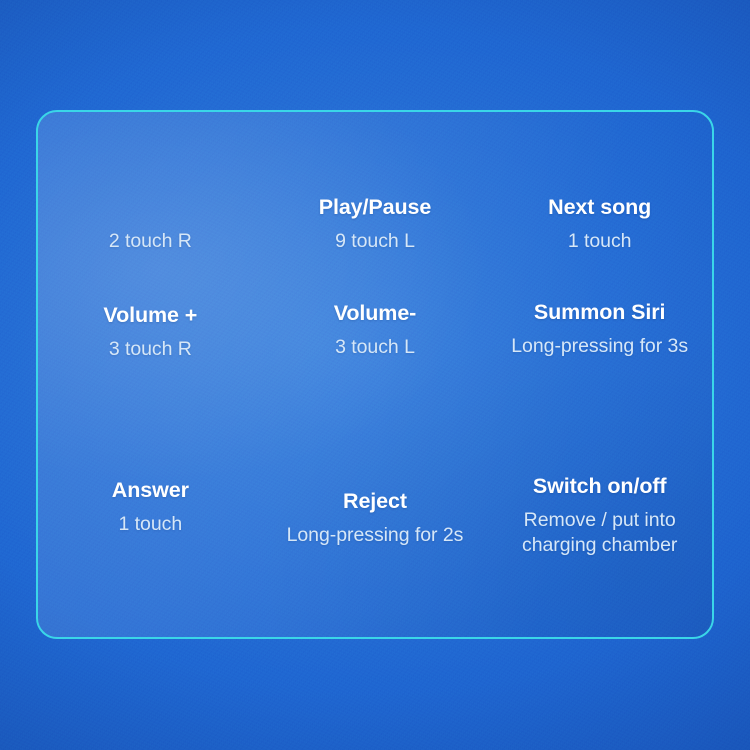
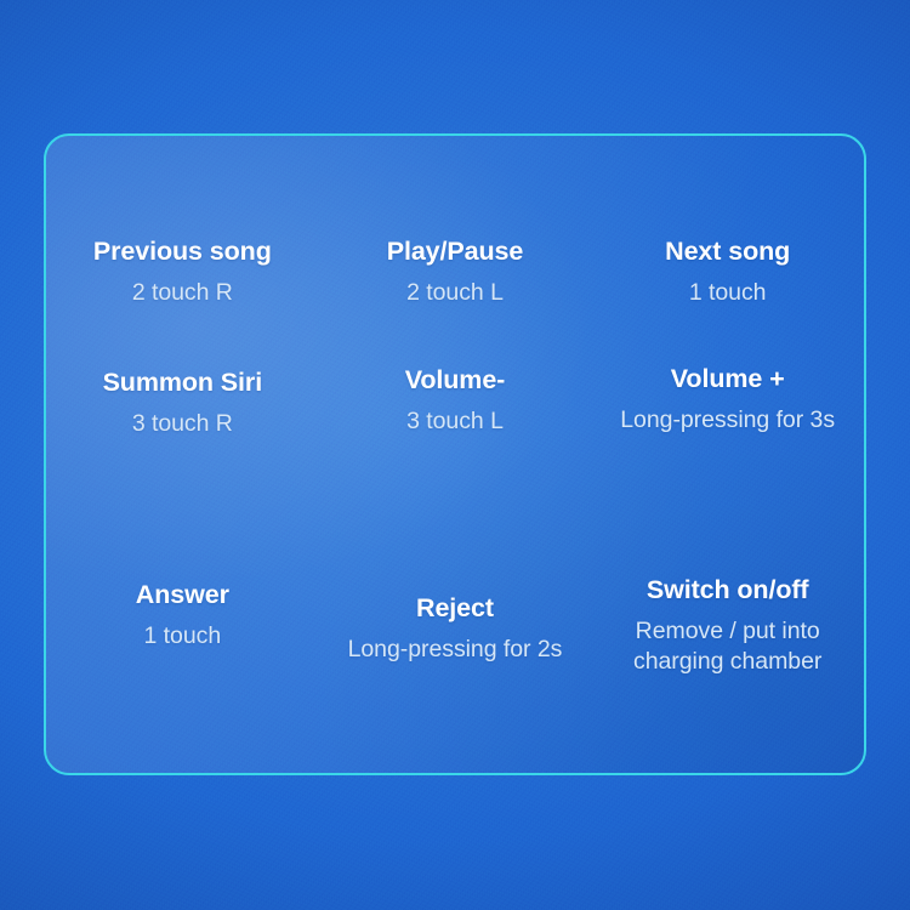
+ Previous song
  2 touch R
  Play/Pause
- 9 touch L
+ 2 touch L
  Next song
  1 touch
- Volume +
+ Summon Siri
  3 touch R
  Volume-
  3 touch L
- Summon Siri
+ Volume +
  Long-pressing for 3s
  Answer
  1 touch
  Reject
  Long-pressing for 2s
  Switch on/off
  Remove / put into charging chamber
